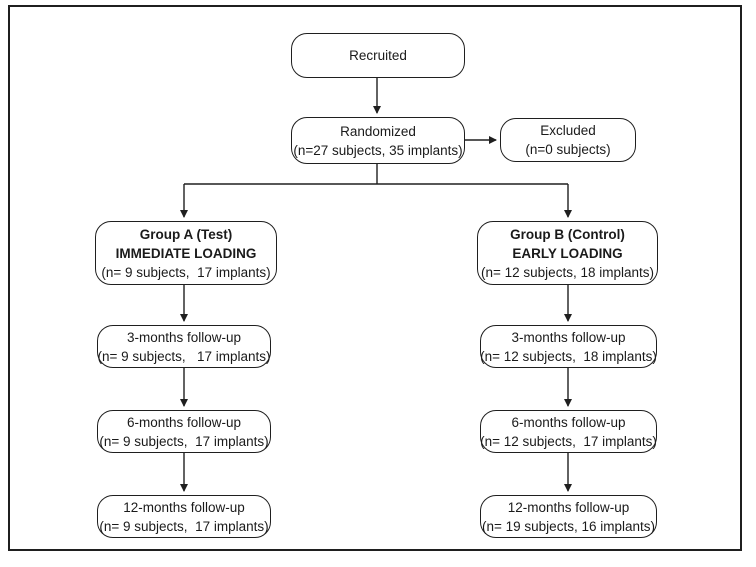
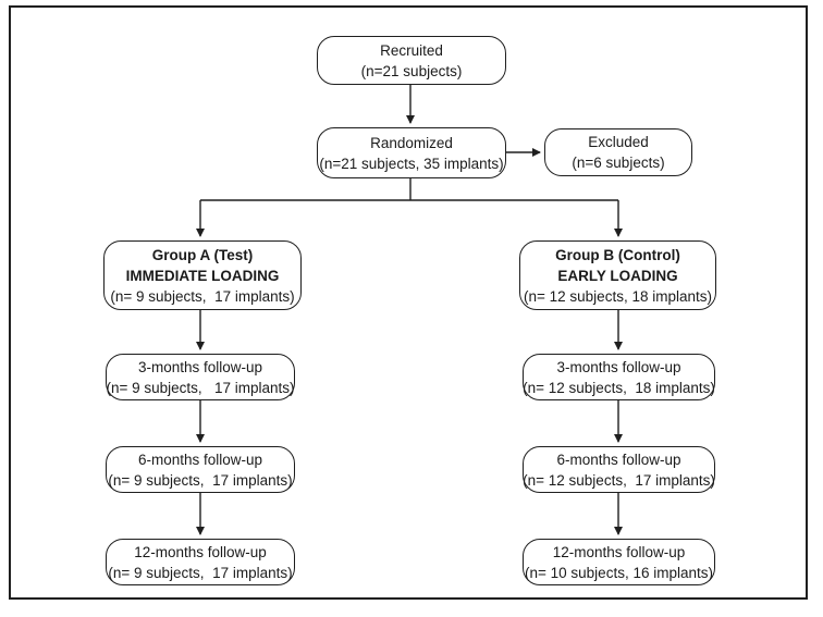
  Recruited
+ (n=21 subjects)
  Randomized
- (n=27 subjects, 35 implants)
+ (n=21 subjects, 35 implants)
  Excluded
- (n=0 subjects)
+ (n=6 subjects)
  Group A (Test)
  IMMEDIATE LOADING
  (n= 9 subjects, 17 implants)
  Group B (Control)
  EARLY LOADING
  (n= 12 subjects, 18 implants)
  3-months follow-up
  (n= 9 subjects, 17 implants)
  6-months follow-up
  (n= 9 subjects, 17 implants)
  12-months follow-up
  (n= 9 subjects, 17 implants)
  3-months follow-up
  (n= 12 subjects, 18 implants)
  6-months follow-up
  (n= 12 subjects, 17 implants)
  12-months follow-up
- (n= 19 subjects, 16 implants)
+ (n= 10 subjects, 16 implants)
